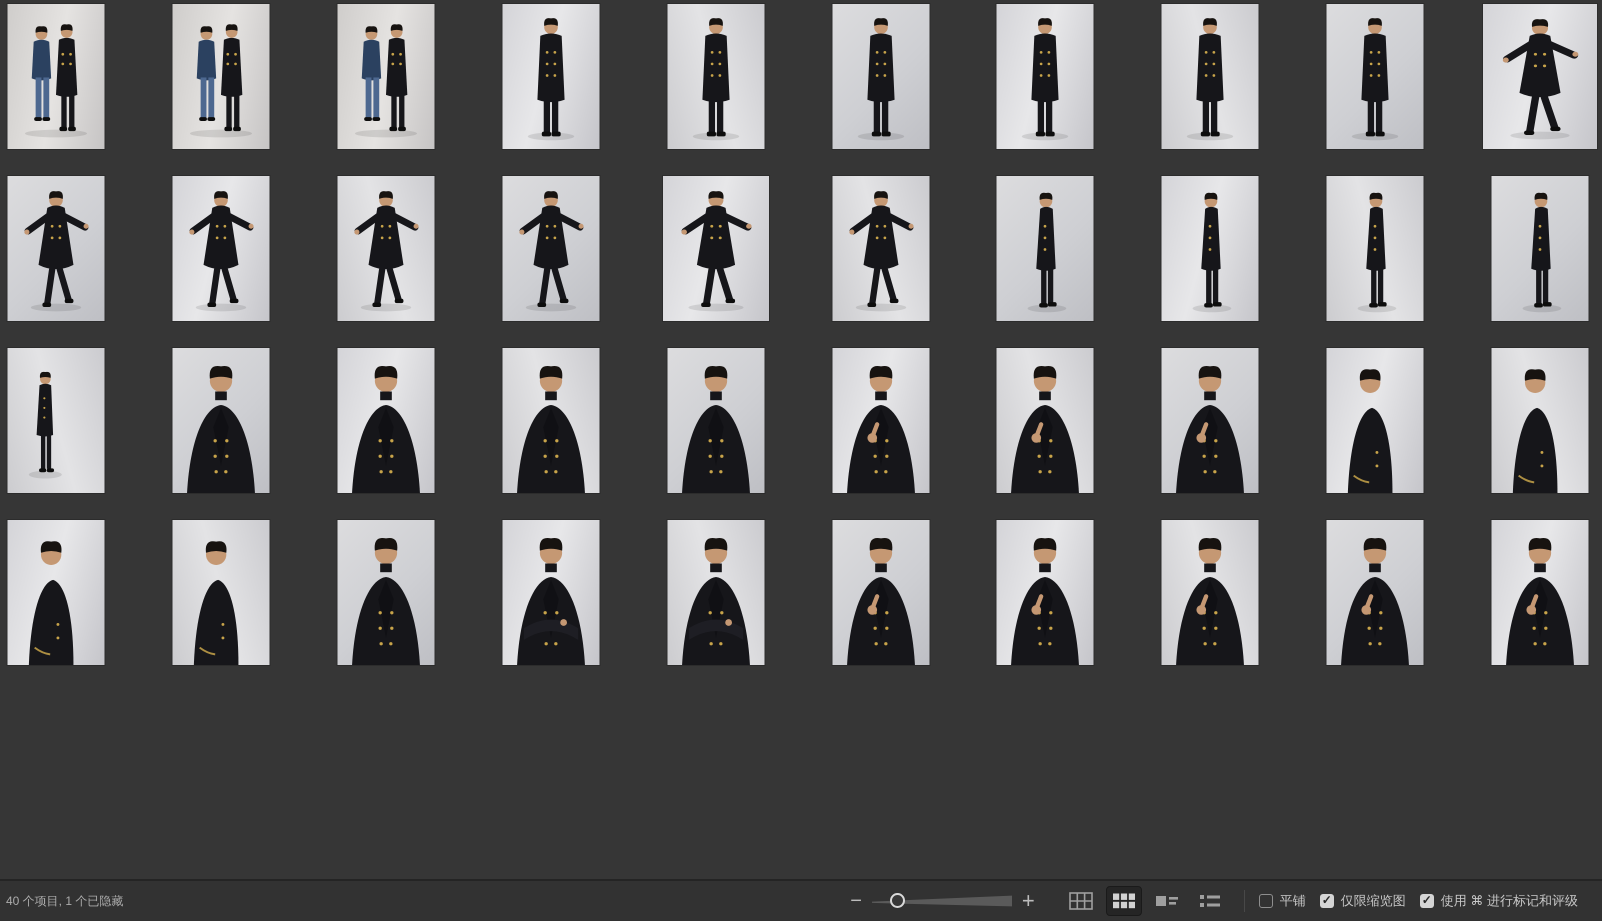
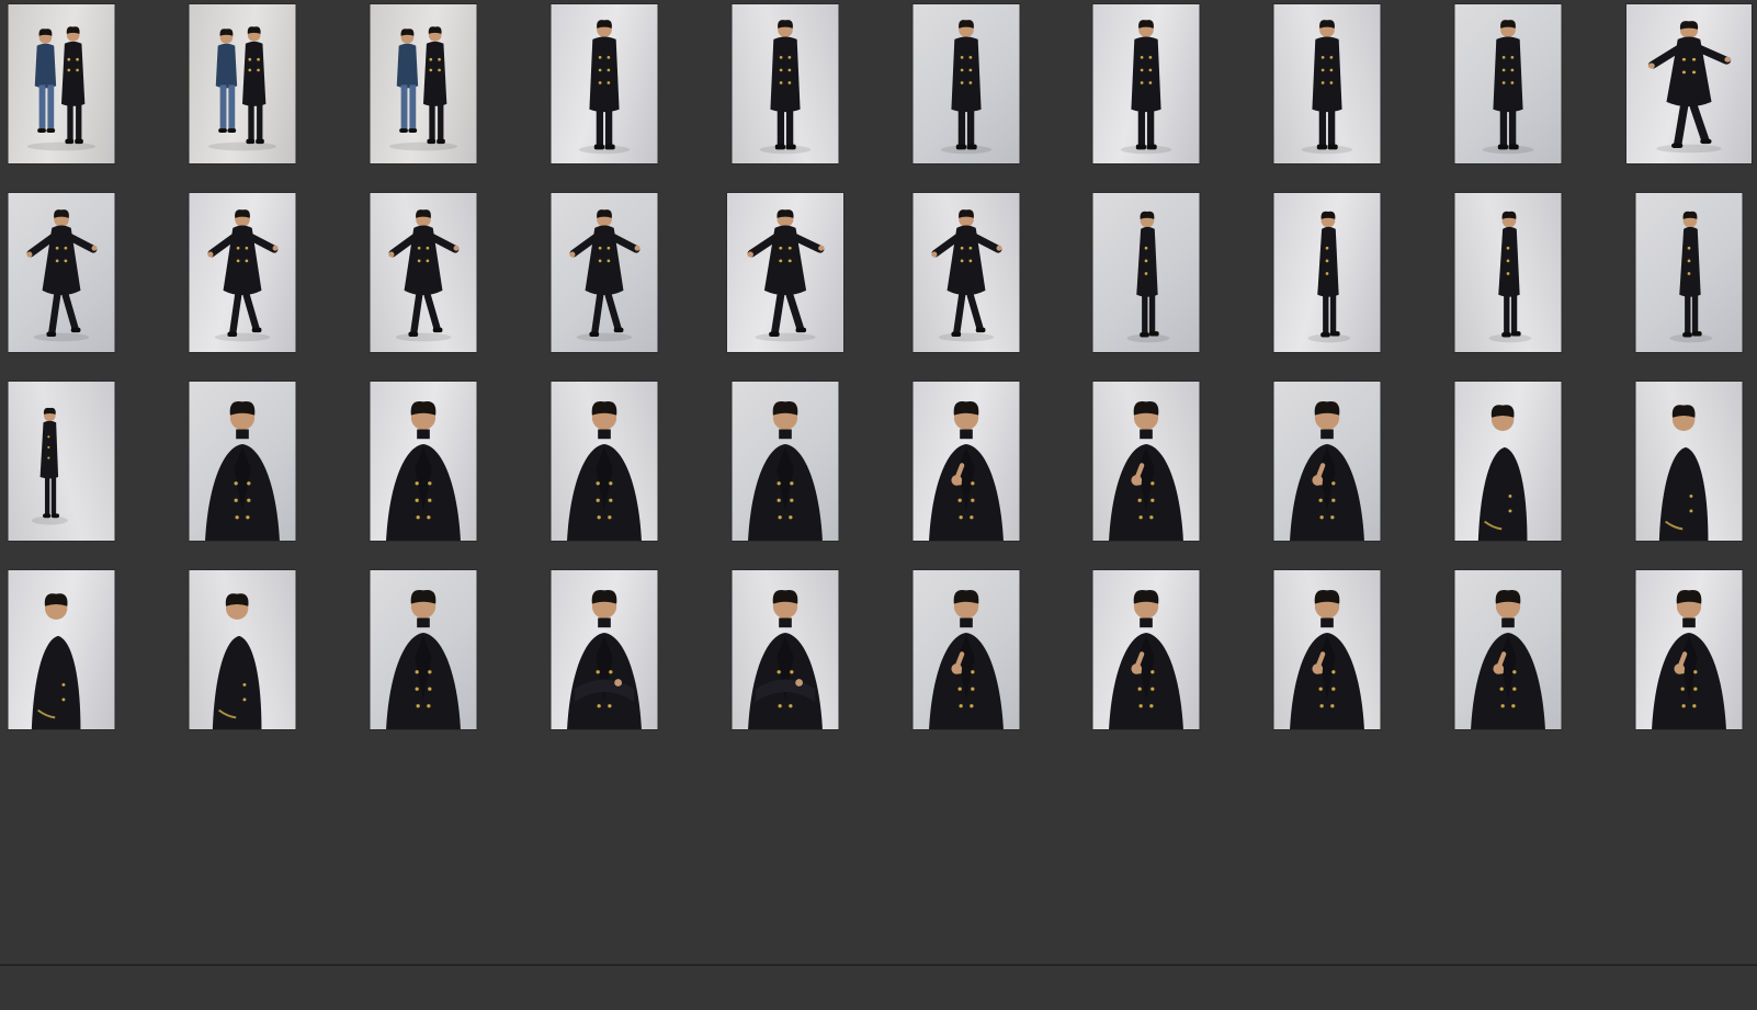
- 40 个项目, 1 个已隐藏
- −
- +
- 平铺
- 仅限缩览图
- 使用 ⌘ 进行标记和评级
